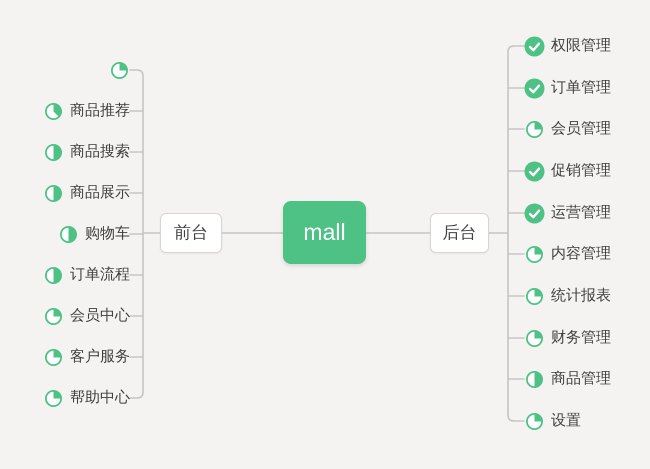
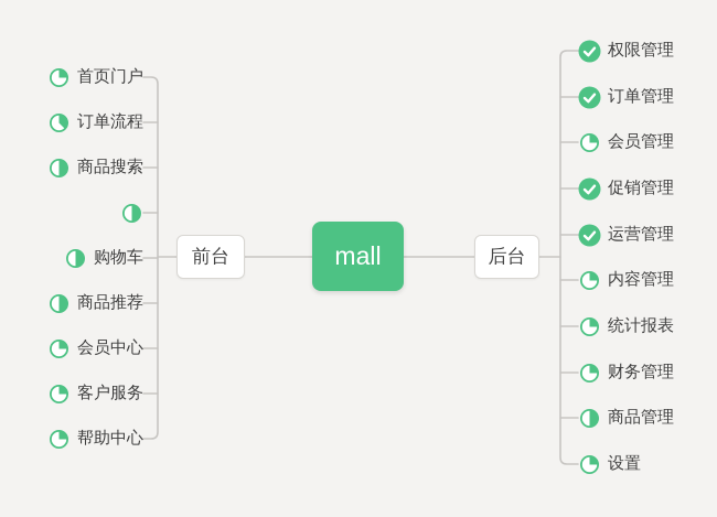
+ 首页门户
- 商品推荐
+ 订单流程
  商品搜索
- 商品展示
  购物车
- 订单流程
+ 商品推荐
  会员中心
  客户服务
  帮助中心
  权限管理
  订单管理
  会员管理
  促销管理
  运营管理
  内容管理
  统计报表
  财务管理
  商品管理
  设置
  前台
  mall
  后台
